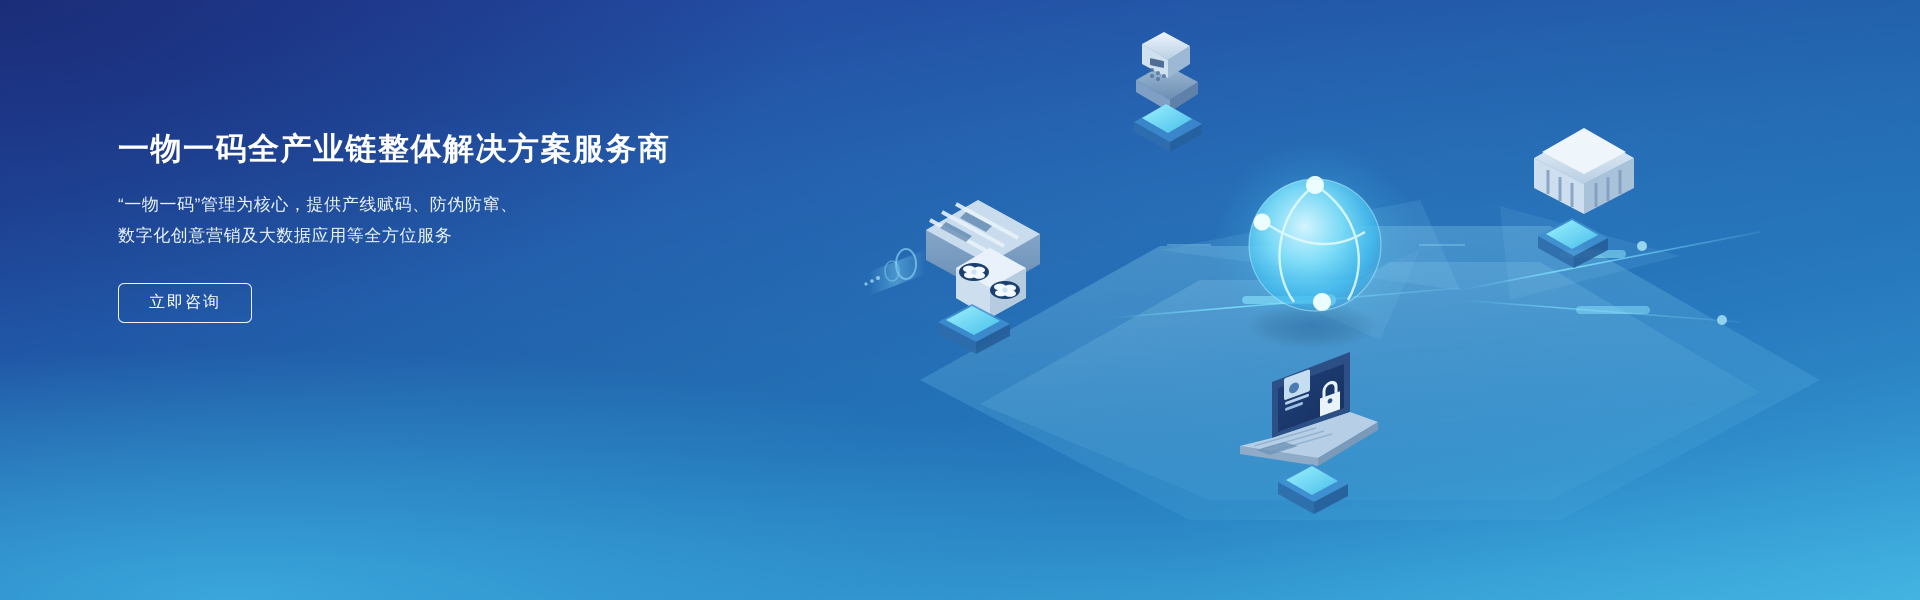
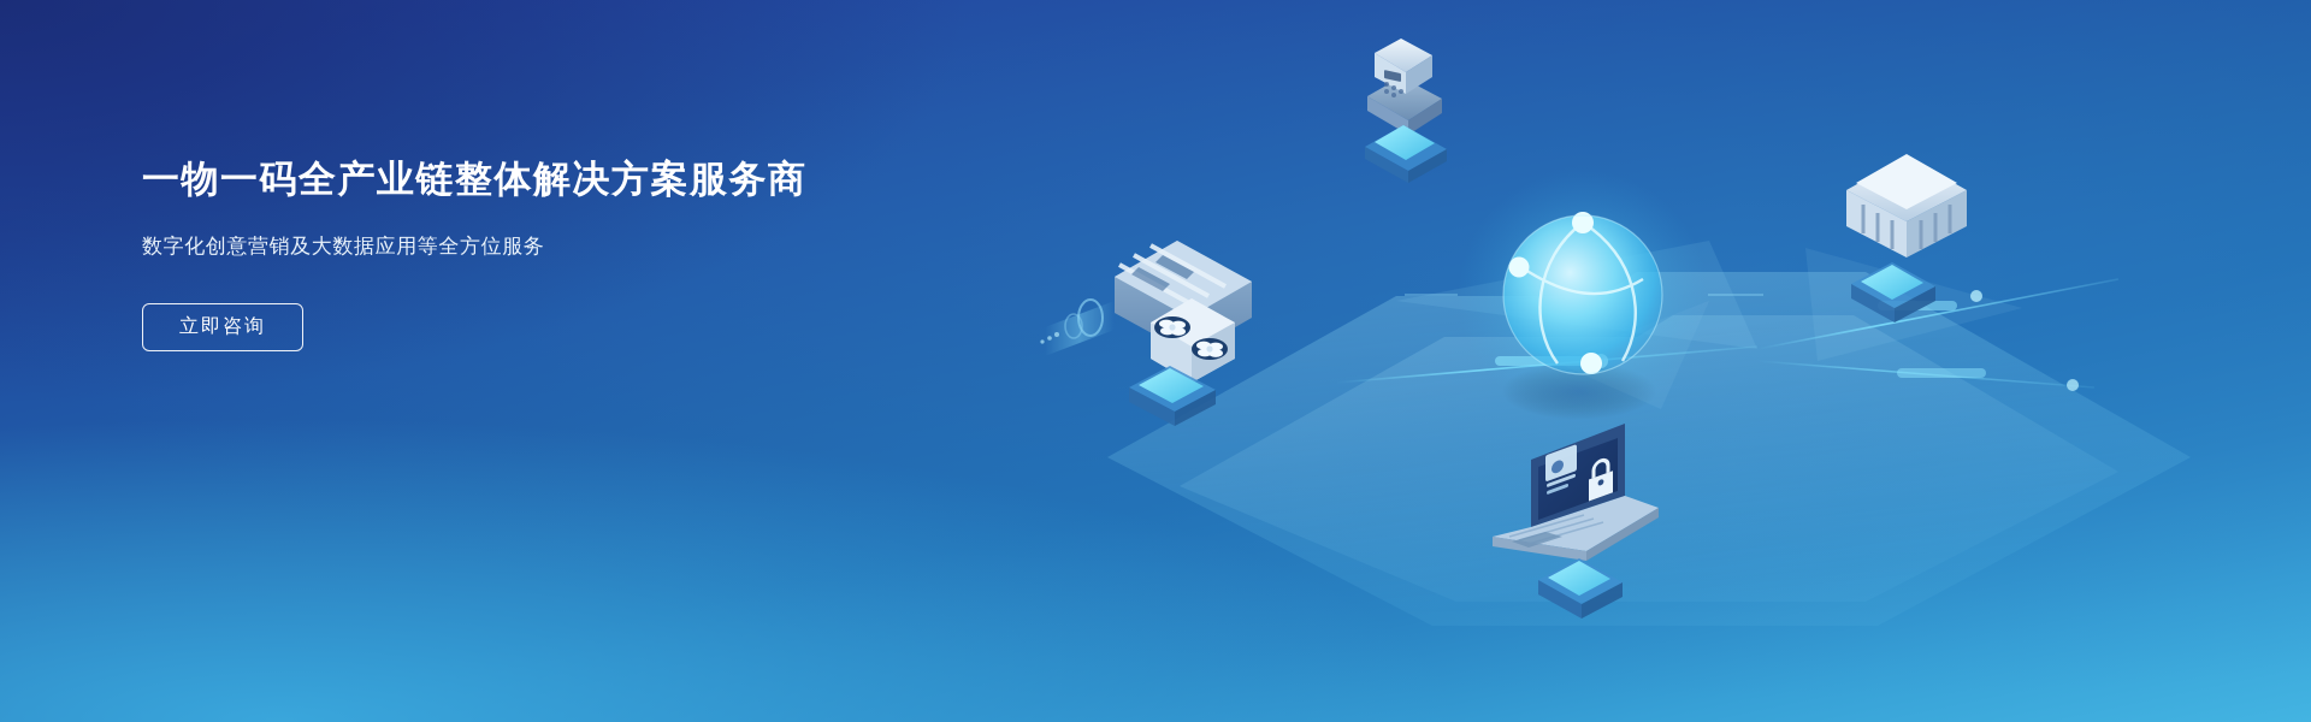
  一物一码全产业链整体解决方案服务商
- “一物一码”管理为核心，提供产线赋码、防伪防窜、
  数字化创意营销及大数据应用等全方位服务
  立即咨询
